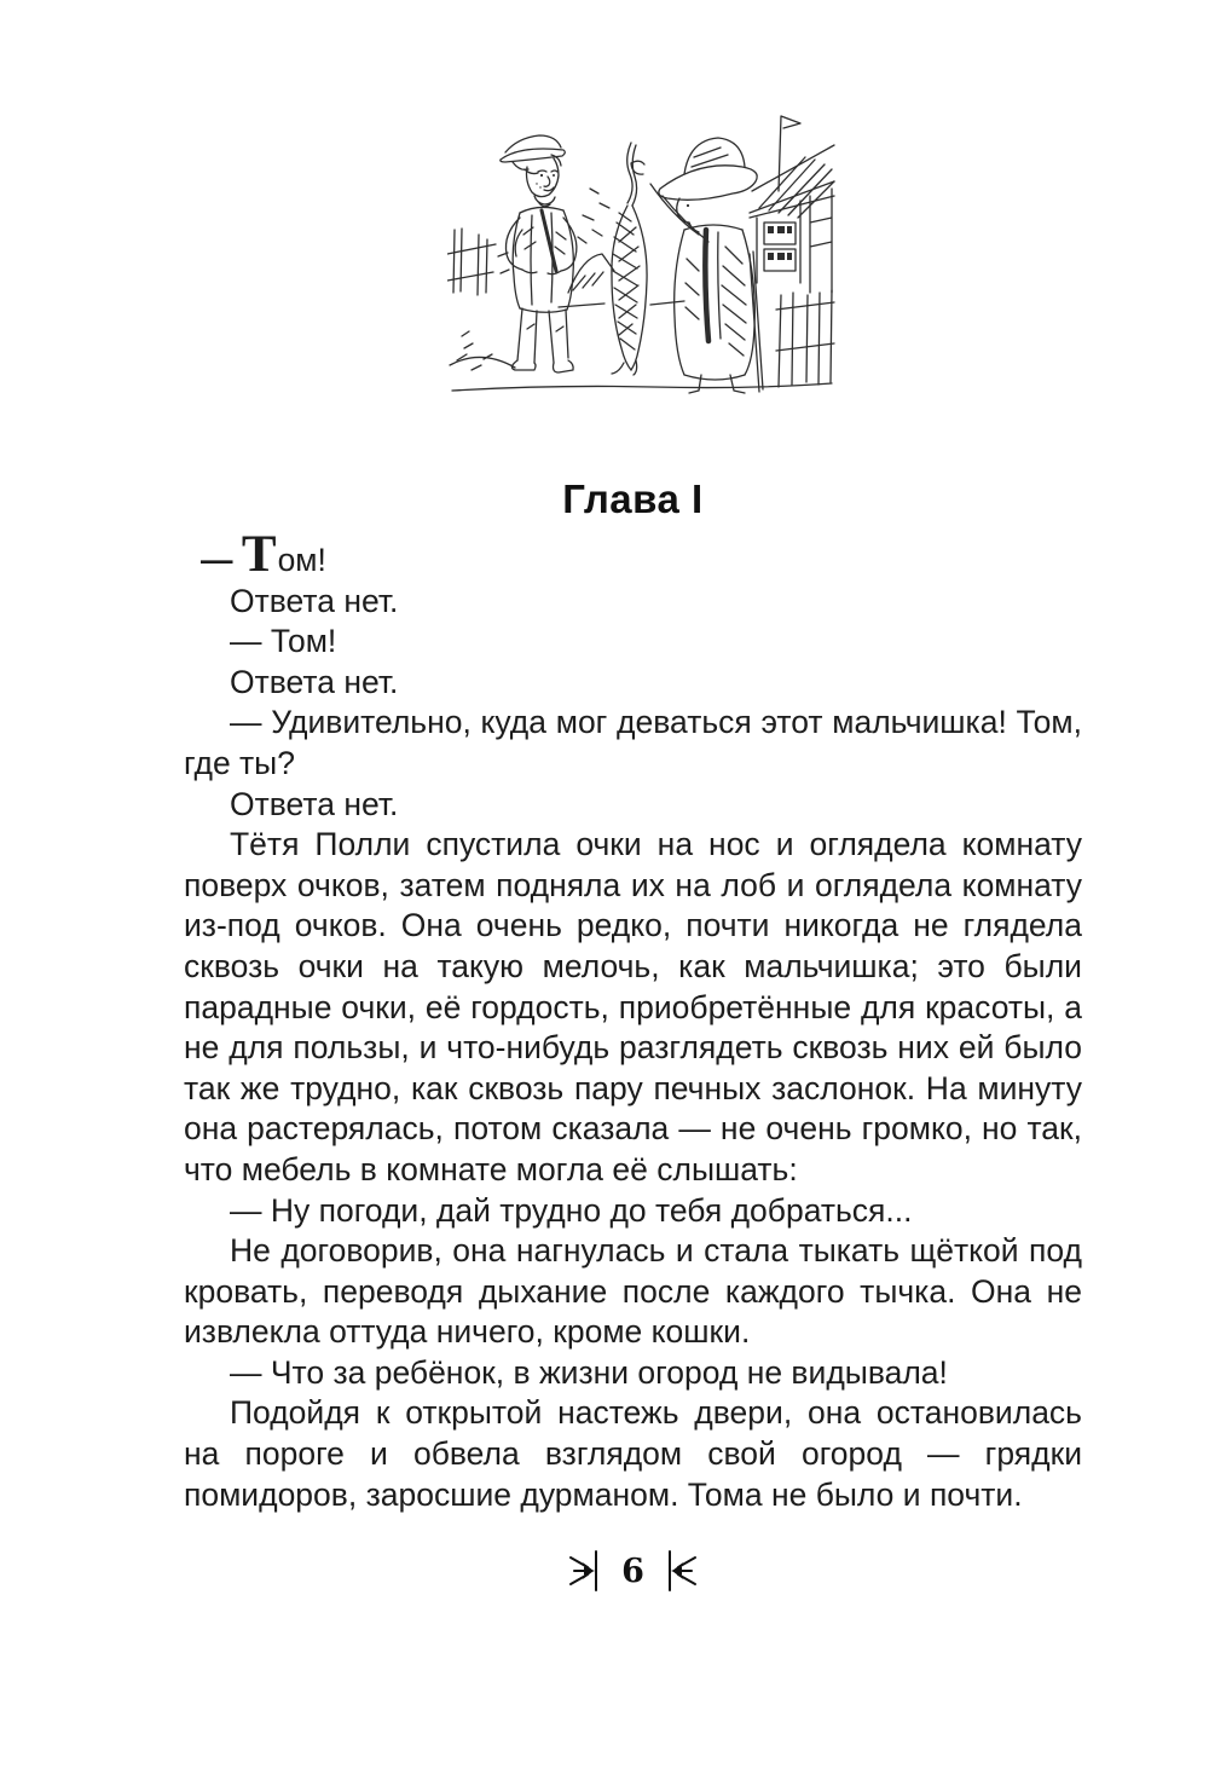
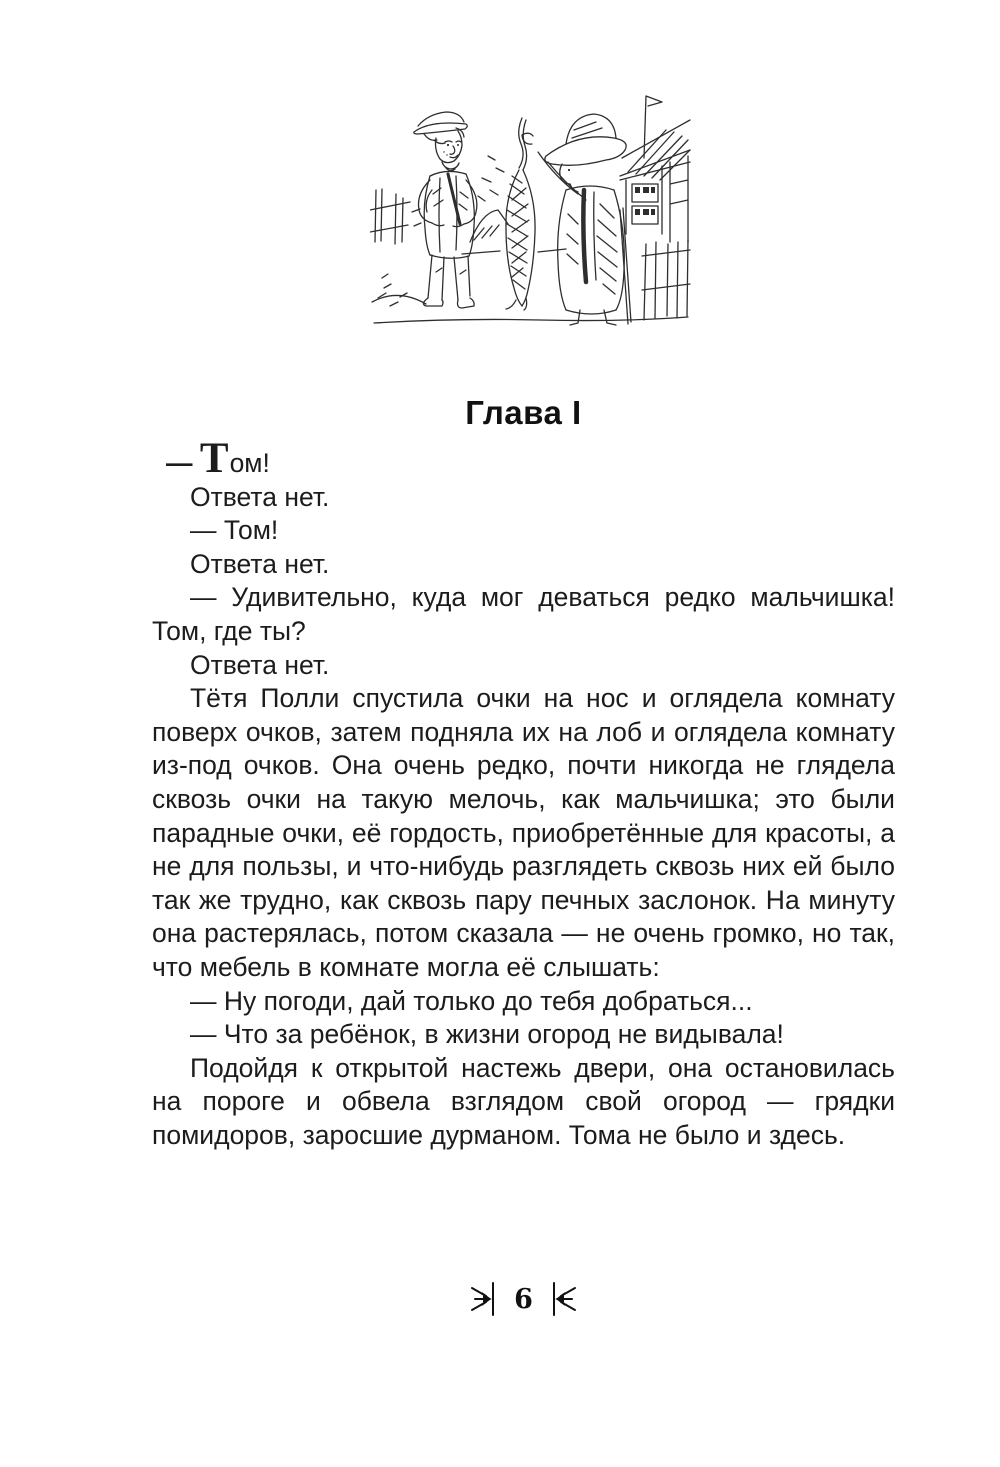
  Глава I
  — Том!
  Ответа нет.
  — Том!
  Ответа нет.
- — Удивительно, куда мог деваться этот мальчишка! Том, где ты?
+ — Удивительно, куда мог деваться редко мальчишка! Том, где ты?
  Ответа нет.
  Тётя Полли спустила очки на нос и оглядела комнату поверх очков, затем подняла их на лоб и оглядела комнату из-под очков. Она очень редко, почти никогда не глядела сквозь очки на такую мелочь, как мальчишка; это были парадные очки, её гордость, приобретённые для красоты, а не для пользы, и что-нибудь разглядеть сквозь них ей было так же трудно, как сквозь пару печных заслонок. На минуту она растерялась, потом сказала — не очень громко, но так, что мебель в комнате могла её слышать:
- — Ну погоди, дай трудно до тебя добраться...
+ — Ну погоди, дай только до тебя добраться...
- Не договорив, она нагнулась и стала тыкать щёткой под кровать, переводя дыхание после каждого тычка. Она не извлекла оттуда ничего, кроме кошки.
  — Что за ребёнок, в жизни огород не видывала!
- Подойдя к открытой настежь двери, она остановилась на пороге и обвела взглядом свой огород — грядки помидоров, заросшие дурманом. Тома не было и почти.
+ Подойдя к открытой настежь двери, она остановилась на пороге и обвела взглядом свой огород — грядки помидоров, заросшие дурманом. Тома не было и здесь.
  6
